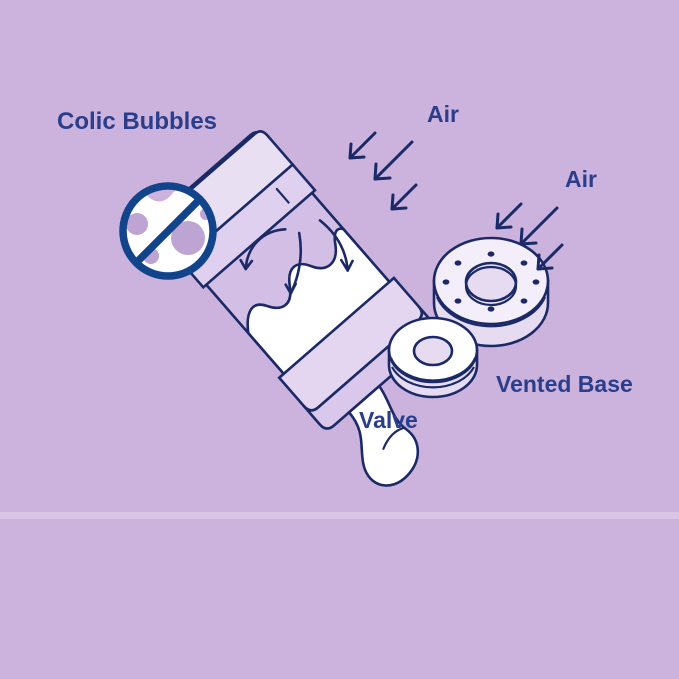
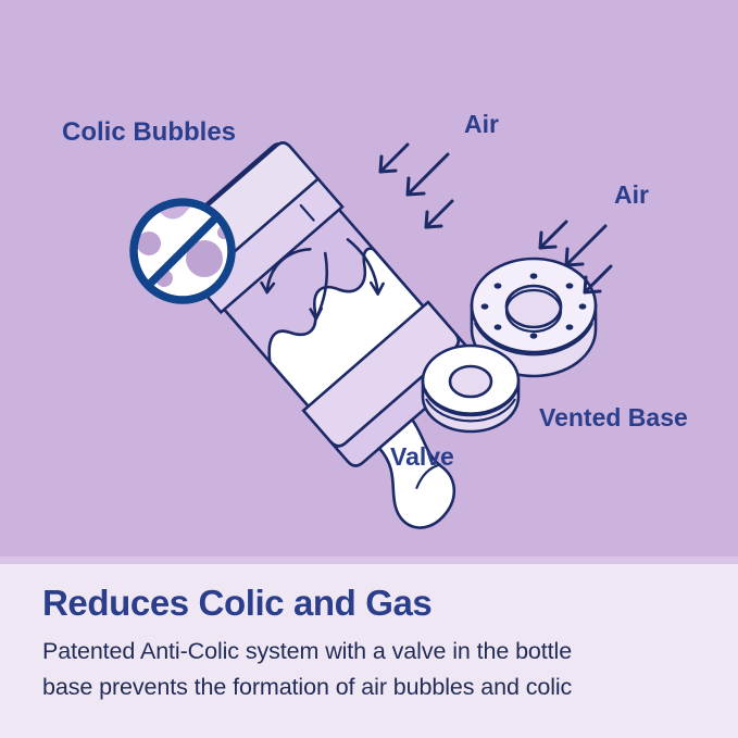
  Colic Bubbles
  Air
  Air
  Valve
  Vented Base
+ Reduces Colic and Gas
+ Patented Anti-Colic system with a valve in the bottle
+ base prevents the formation of air bubbles and colic
